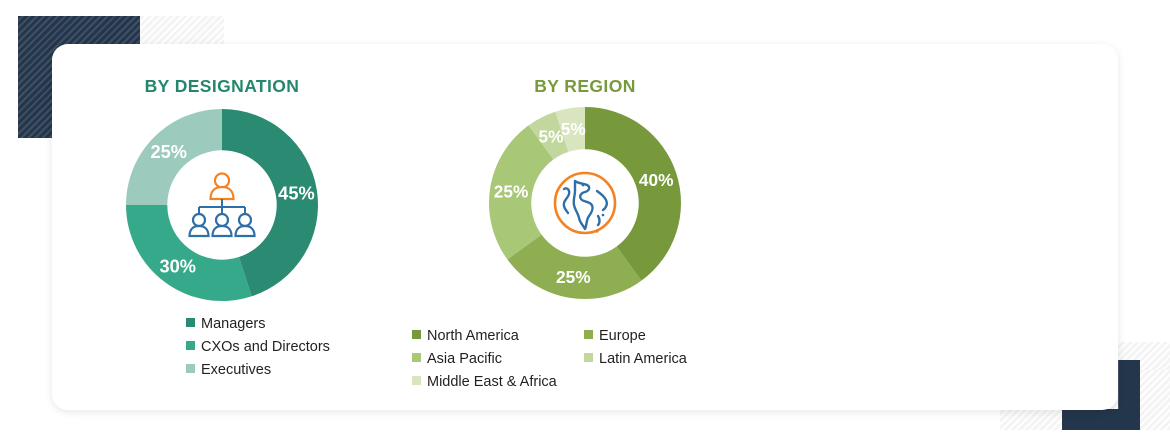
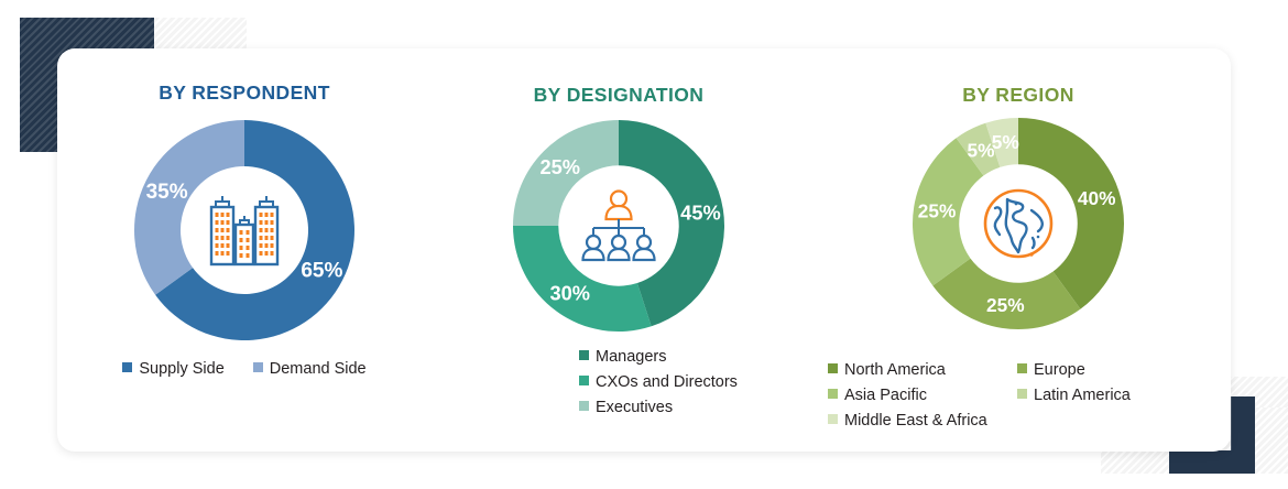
+ BY RESPONDENT
+ 65%
+ 35%
+ Supply Side
+ Demand Side
  BY DESIGNATION
  45%
  30%
  25%
  Managers
  CXOs and Directors
  Executives
  BY REGION
  40%
  25%
  25%
  5%
  5%
  North America
  Europe
  Asia Pacific
  Latin America
  Middle East & Africa
